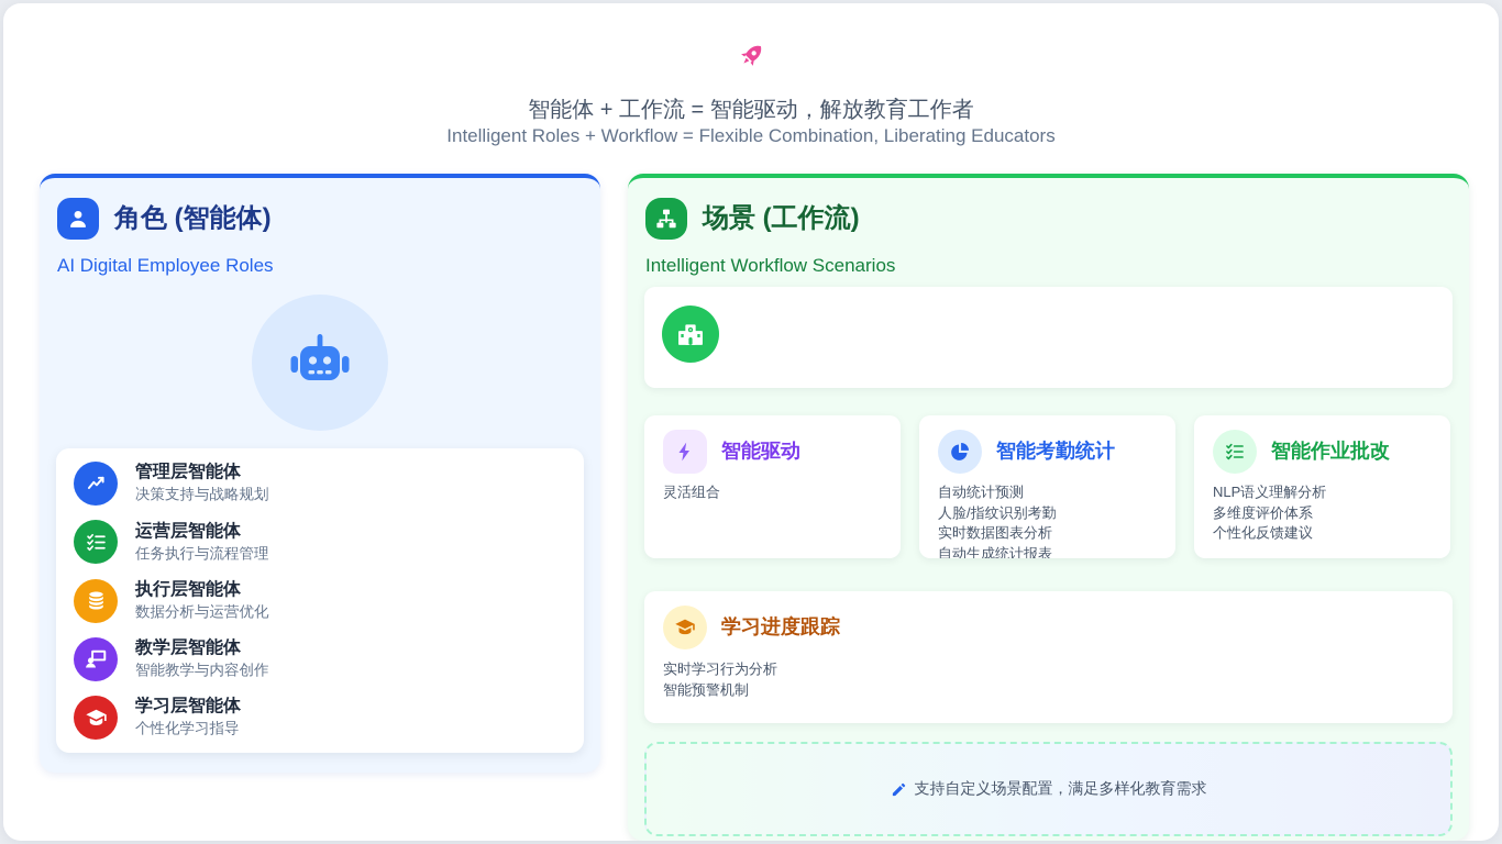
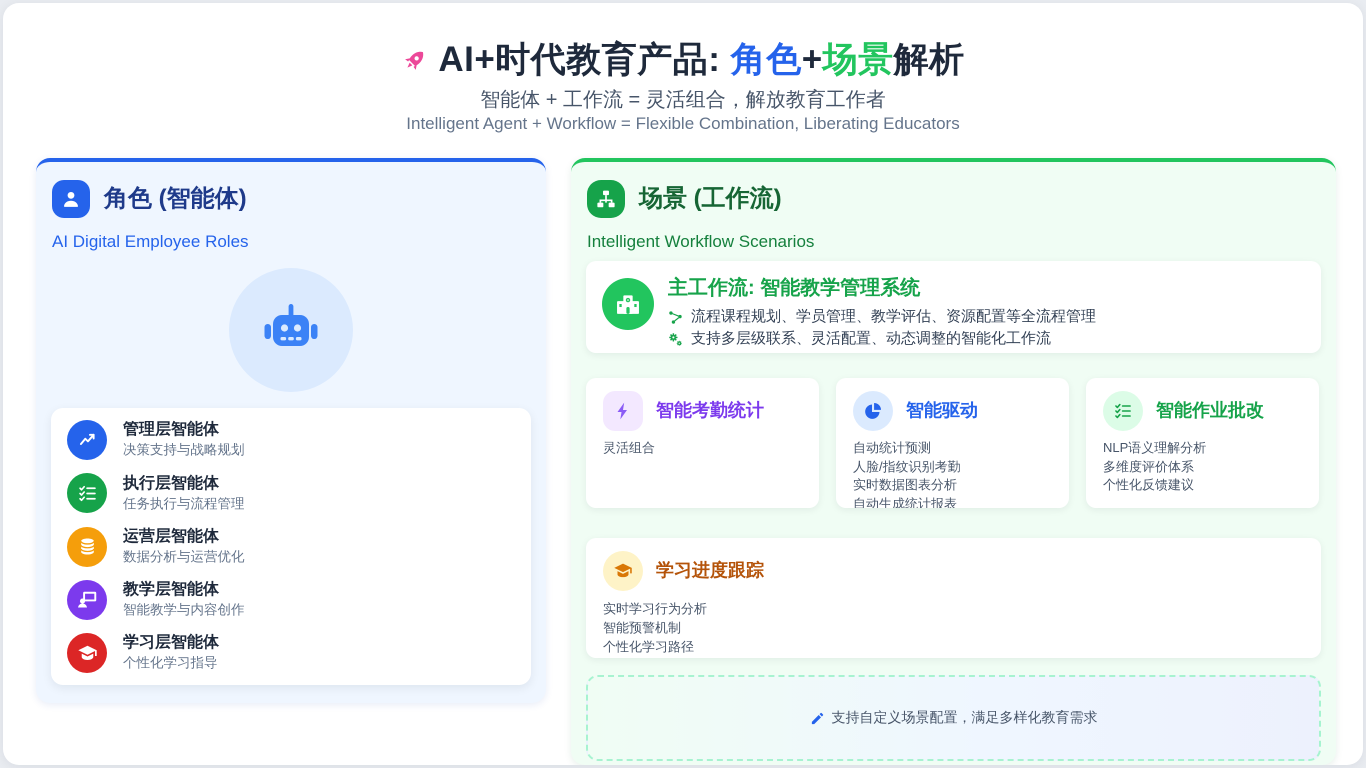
+ AI+时代教育产品: 角色+场景解析
- 智能体 + 工作流 = 智能驱动，解放教育工作者
+ 智能体 + 工作流 = 灵活组合，解放教育工作者
- Intelligent Roles + Workflow = Flexible Combination, Liberating Educators
+ Intelligent Agent + Workflow = Flexible Combination, Liberating Educators
  角色 (智能体)
  AI Digital Employee Roles
  管理层智能体
  决策支持与战略规划
- 运营层智能体
+ 执行层智能体
  任务执行与流程管理
- 执行层智能体
+ 运营层智能体
  数据分析与运营优化
  教学层智能体
  智能教学与内容创作
  学习层智能体
  个性化学习指导
  场景 (工作流)
  Intelligent Workflow Scenarios
+ 主工作流: 智能教学管理系统
+ 流程课程规划、学员管理、教学评估、资源配置等全流程管理
+ 支持多层级联系、灵活配置、动态调整的智能化工作流
- 智能驱动
+ 智能考勤统计
  灵活组合
- 智能考勤统计
+ 智能驱动
  自动统计预测
  人脸/指纹识别考勤
  实时数据图表分析
  自动生成统计报表
  智能作业批改
  NLP语义理解分析
  多维度评价体系
  个性化反馈建议
  学习进度跟踪
  实时学习行为分析
  智能预警机制
+ 个性化学习路径
  支持自定义场景配置，满足多样化教育需求
